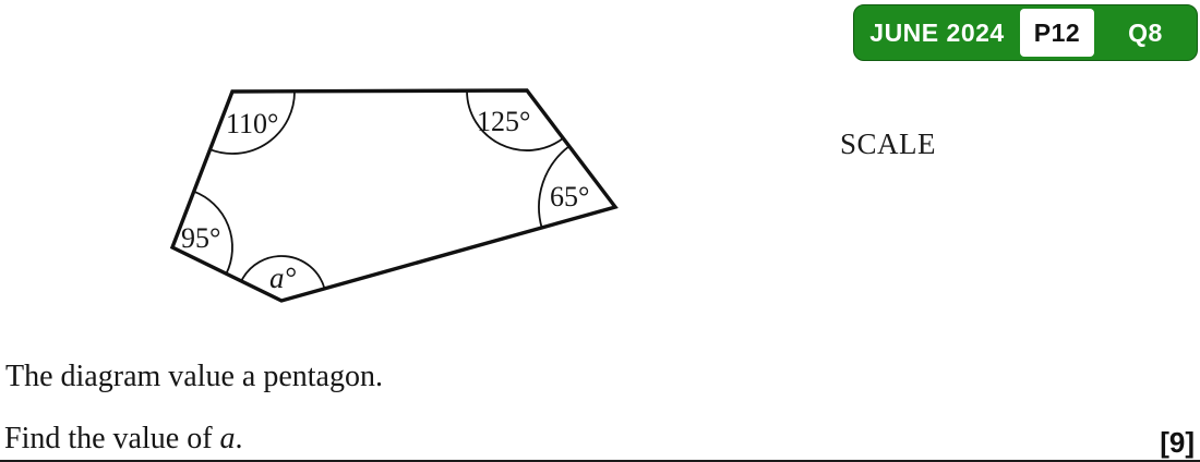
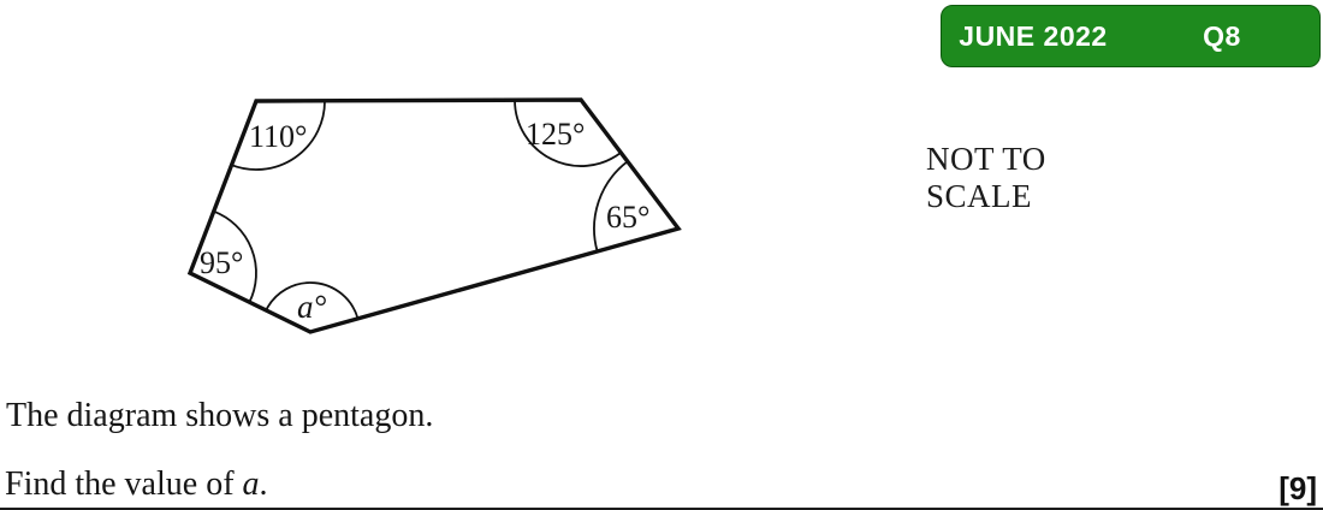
  110°
  125°
  65°
  95°
  a°
- JUNE 2024
+ JUNE 2022
- P12
  Q8
+ NOT TO
  SCALE
- The diagram value a pentagon.
+ The diagram shows a pentagon.
  Find the value of a.
  [9]
